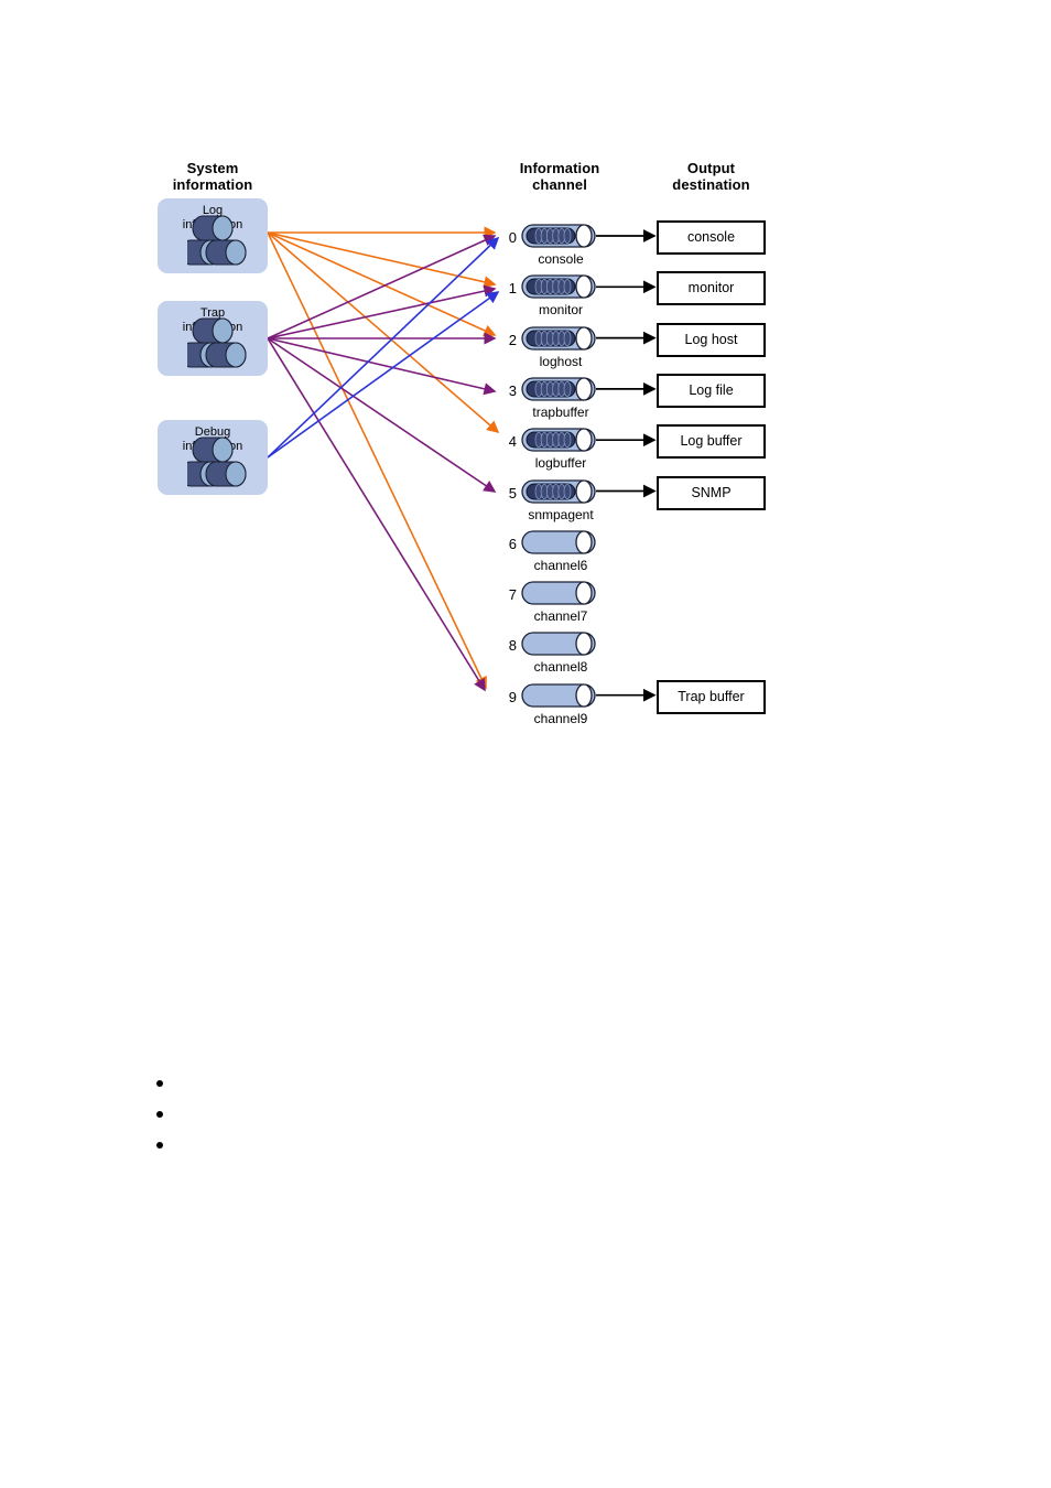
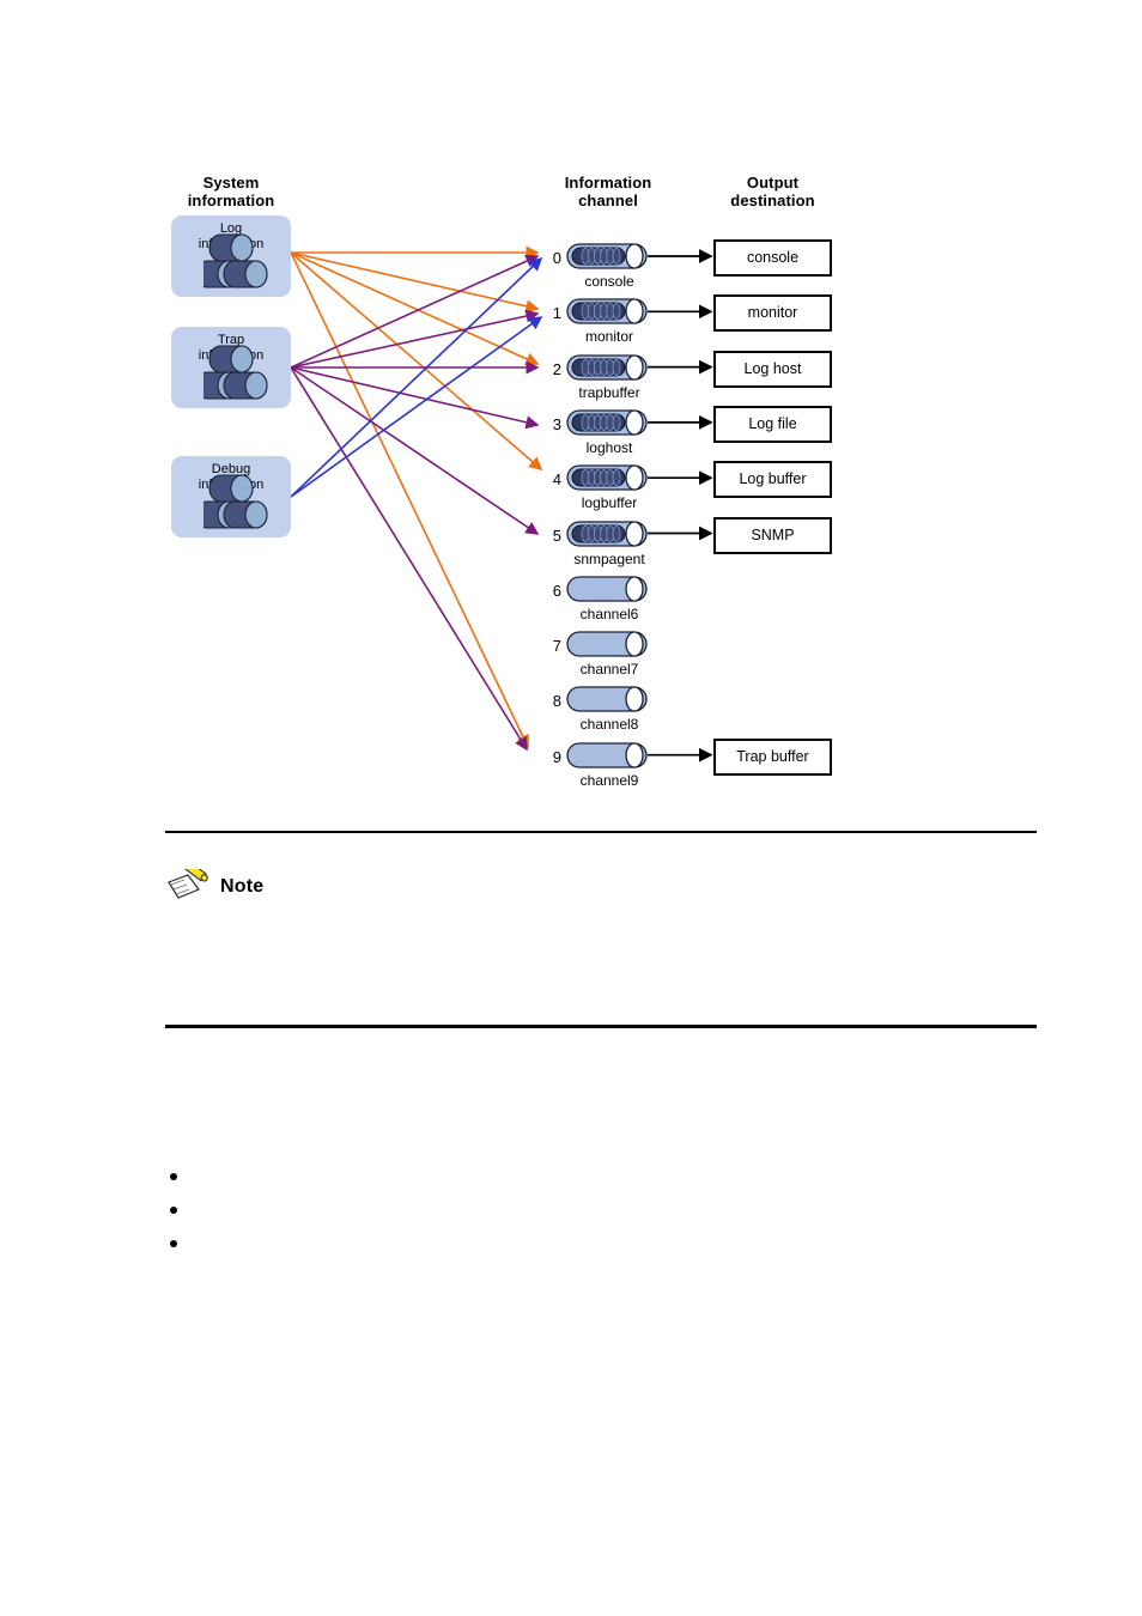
  System
  information
  Information
  channel
  Output
  destination
  Log
  Trap
  Debug
  0
  console
  1
  monitor
  2
- loghost
+ trapbuffer
  3
- trapbuffer
+ loghost
  4
  logbuffer
  5
  snmpagent
  6
  channel6
  7
  channel7
  8
  channel8
  9
  channel9
  console
  monitor
  Log host
  Log file
  Log buffer
  SNMP
  Trap buffer
+ Note
